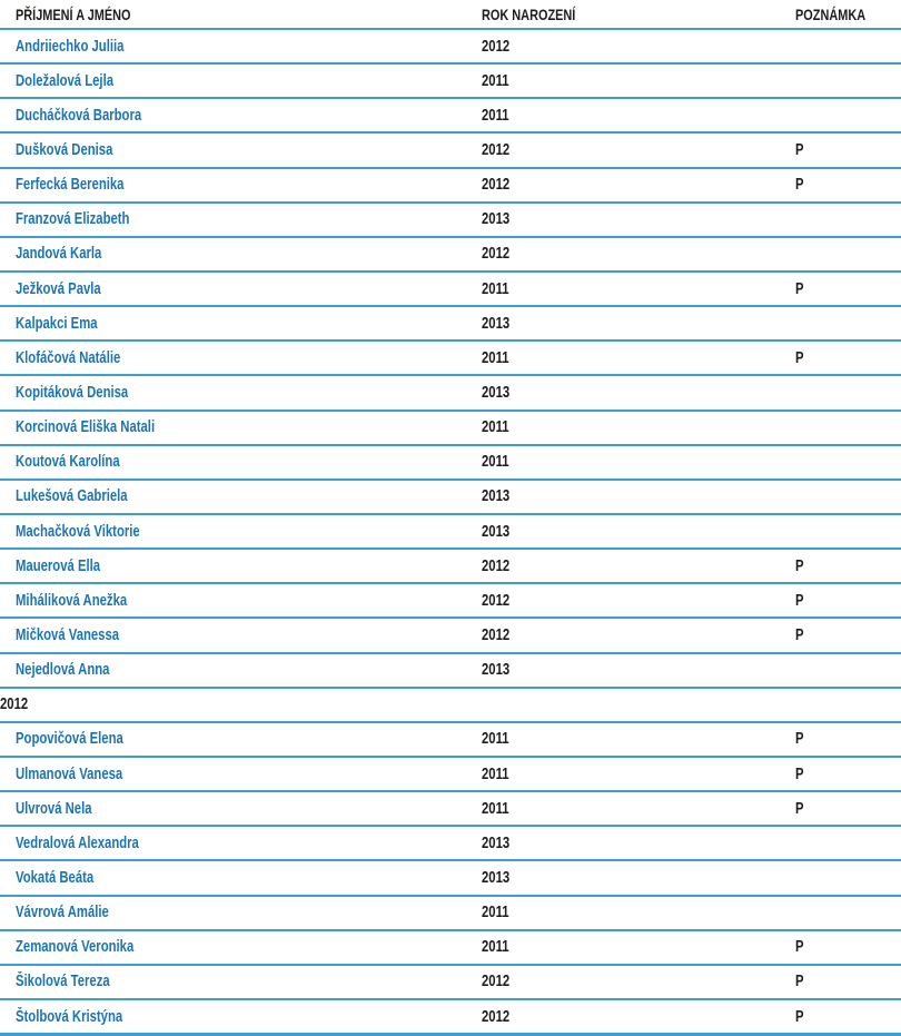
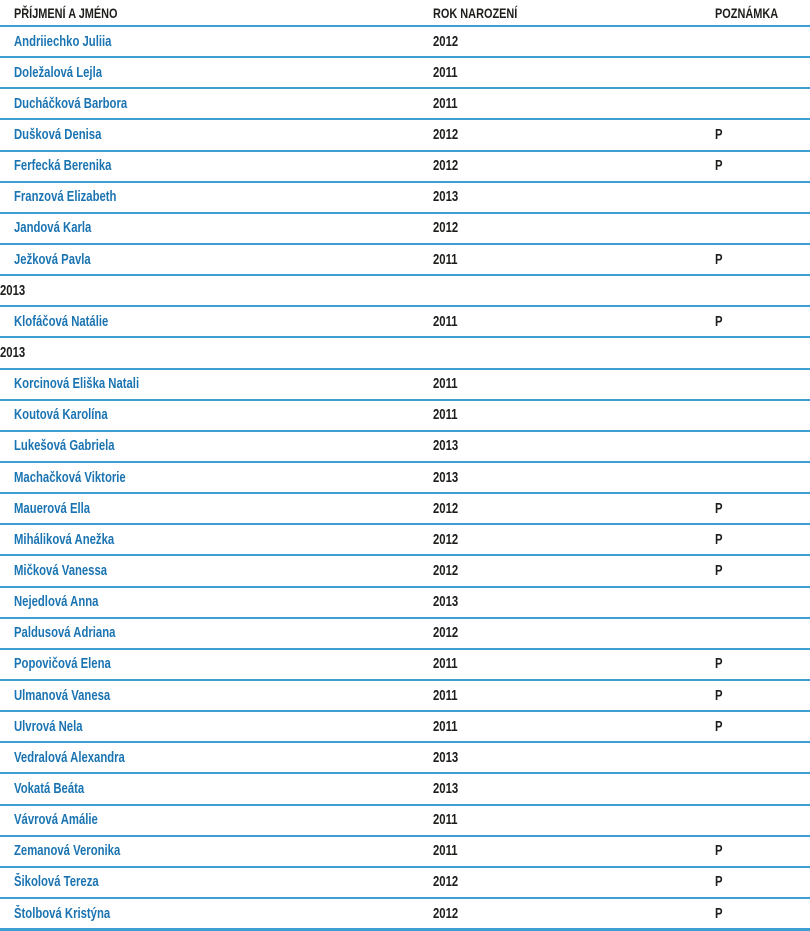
  PŘÍJMENÍ A JMÉNO
  ROK NAROZENÍ
  POZNÁMKA
  Andriiechko Juliia
  2012
  Doležalová Lejla
  2011
  Ducháčková Barbora
  2011
  Dušková Denisa
  2012
  P
  Ferfecká Berenika
  2012
  P
  Franzová Elizabeth
  2013
  Jandová Karla
  2012
  Ježková Pavla
  2011
  P
- Kalpakci Ema
  2013
  Klofáčová Natálie
  2011
  P
- Kopitáková Denisa
  2013
  Korcinová Eliška Natali
  2011
  Koutová Karolína
  2011
  Lukešová Gabriela
  2013
  Machačková Viktorie
  2013
  Mauerová Ella
  2012
  P
  Miháliková Anežka
  2012
  P
  Mičková Vanessa
  2012
  P
  Nejedlová Anna
  2013
+ Paldusová Adriana
  2012
  Popovičová Elena
  2011
  P
  Ulmanová Vanesa
  2011
  P
  Ulvrová Nela
  2011
  P
  Vedralová Alexandra
  2013
  Vokatá Beáta
  2013
  Vávrová Amálie
  2011
  Zemanová Veronika
  2011
  P
  Šikolová Tereza
  2012
  P
  Štolbová Kristýna
  2012
  P
